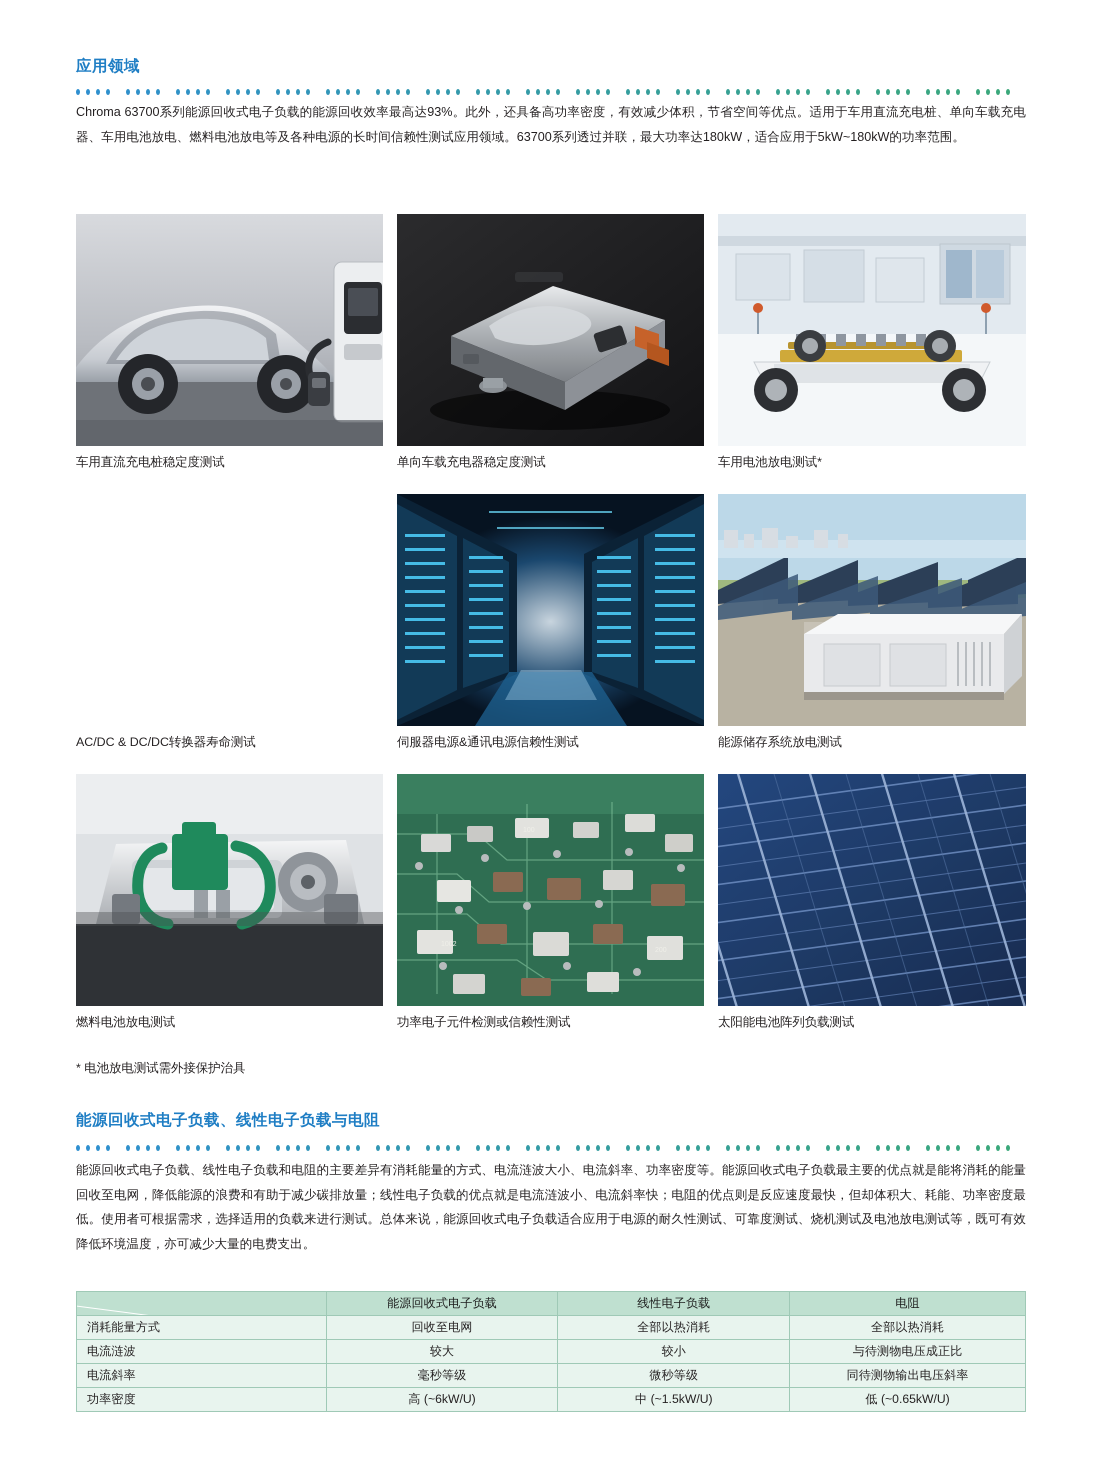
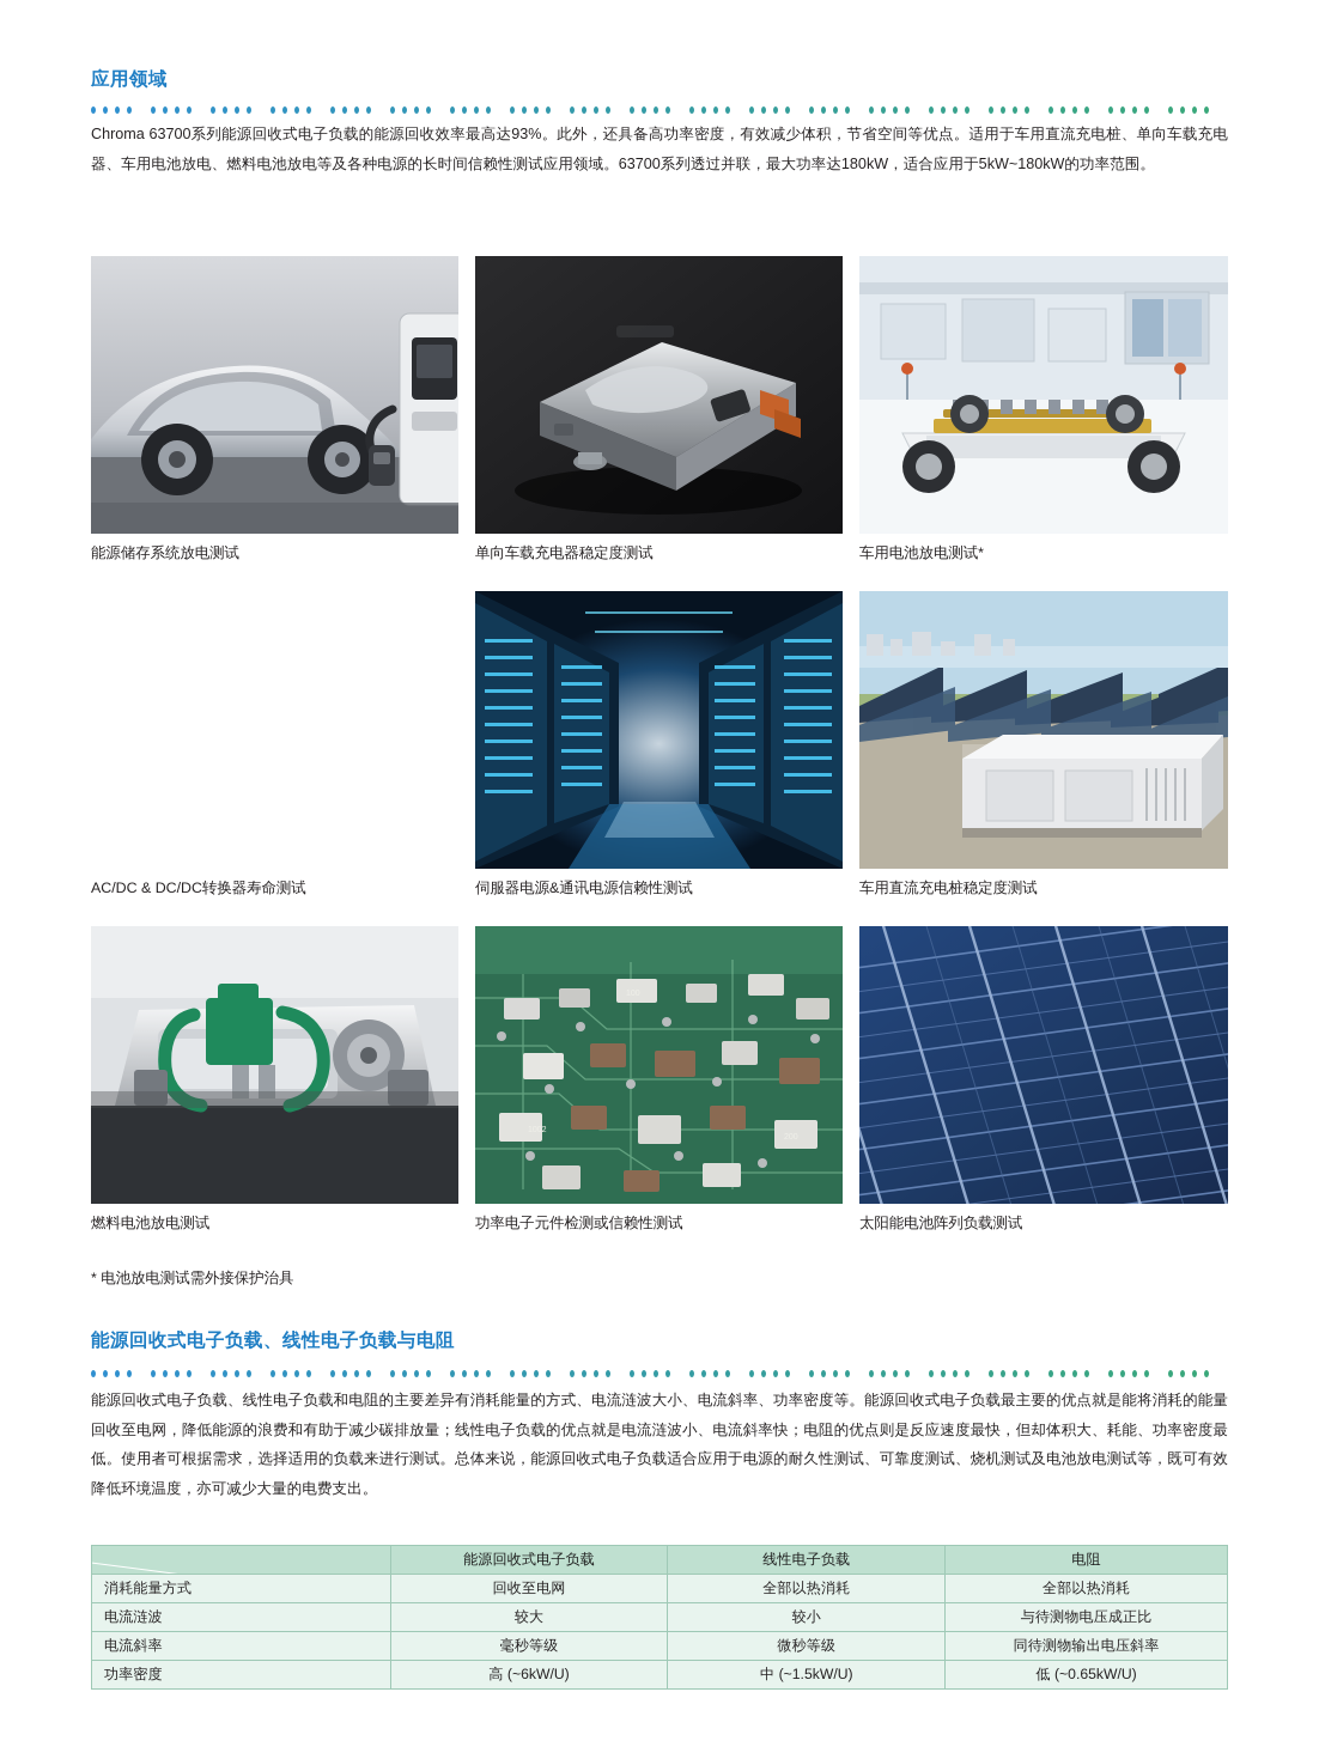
  应用领域
  Chroma 63700系列能源回收式电子负载的能源回收效率最高达93%。此外，还具备高功率密度，有效减少体积，节省空间等优点。适用于车用直流充电桩、单向车载充电器、车用电池放电、燃料电池放电等及各种电源的长时间信赖性测试应用领域。63700系列透过并联，最大功率达180kW，适合应用于5kW~180kW的功率范围。
- 车用直流充电桩稳定度测试
+ 能源储存系统放电测试
  单向车载充电器稳定度测试
  车用电池放电测试*
  AC/DC & DC/DC转换器寿命测试
  伺服器电源&通讯电源信赖性测试
- 能源储存系统放电测试
+ 车用直流充电桩稳定度测试
  燃料电池放电测试
  功率电子元件检测或信赖性测试
  太阳能电池阵列负载测试
  * 电池放电测试需外接保护治具
  能源回收式电子负载、线性电子负载与电阻
  能源回收式电子负载、线性电子负载和电阻的主要差异有消耗能量的方式、电流涟波大小、电流斜率、功率密度等。能源回收式电子负载最主要的优点就是能将消耗的能量回收至电网，降低能源的浪费和有助于减少碳排放量；线性电子负载的优点就是电流涟波小、电流斜率快；电阻的优点则是反应速度最快，但却体积大、耗能、功率密度最低。使用者可根据需求，选择适用的负载来进行测试。总体来说，能源回收式电子负载适合应用于电源的耐久性测试、可靠度测试、烧机测试及电池放电测试等，既可有效降低环境温度，亦可减少大量的电费支出。
  	能源回收式电子负载	线性电子负载	电阻
  消耗能量方式	回收至电网	全部以热消耗	全部以热消耗
  电流涟波	较大	较小	与待测物电压成正比
  电流斜率	毫秒等级	微秒等级	同待测物输出电压斜率
  功率密度	高 (~6kW/U)	中 (~1.5kW/U)	低 (~0.65kW/U)
